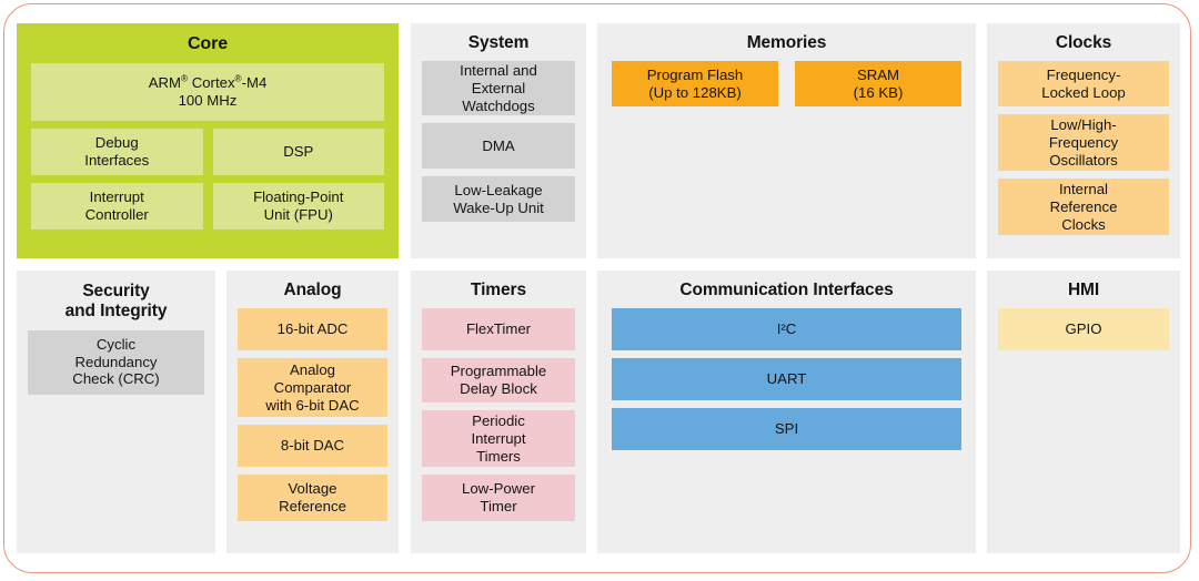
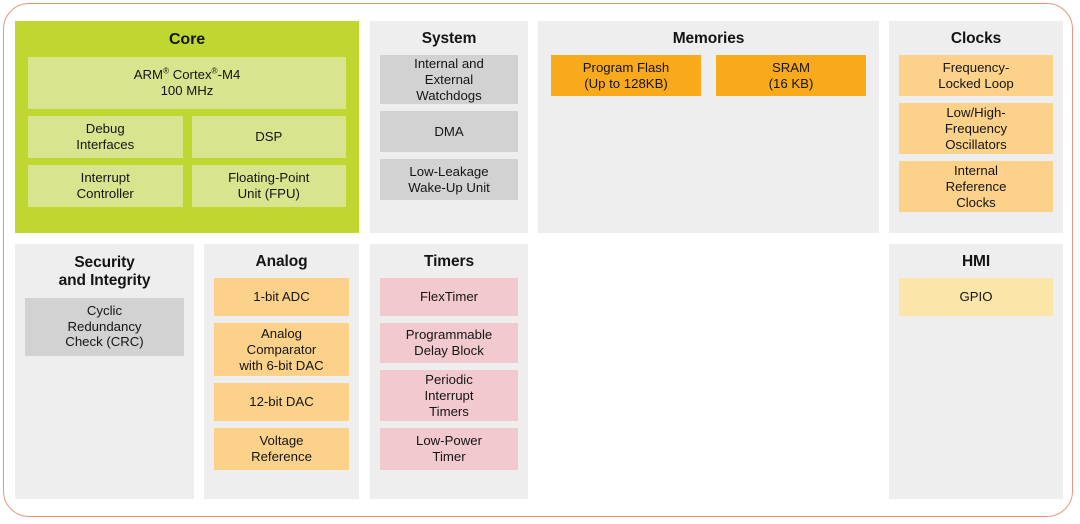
  Core
  ARM® Cortex®-M4
  100 MHz
  Debug
  Interfaces
  DSP
  Interrupt
  Controller
  Floating-Point
  Unit (FPU)
  System
  Internal and
  External
  Watchdogs
  DMA
  Low-Leakage
  Wake-Up Unit
  Memories
  Program Flash
  (Up to 128KB)
  SRAM
  (16 KB)
  Clocks
  Frequency-
  Locked Loop
  Low/High-
  Frequency
  Oscillators
  Internal
  Reference
  Clocks
  Security
  and Integrity
  Cyclic
  Redundancy
  Check (CRC)
  Analog
- 16-bit ADC
+ 1-bit ADC
  Analog
  Comparator
  with 6-bit DAC
- 8-bit DAC
+ 12-bit DAC
  Voltage
  Reference
  Timers
  FlexTimer
  Programmable
  Delay Block
  Periodic
  Interrupt
  Timers
  Low-Power
  Timer
- Communication Interfaces
- I²C
- UART
- SPI
  HMI
  GPIO
